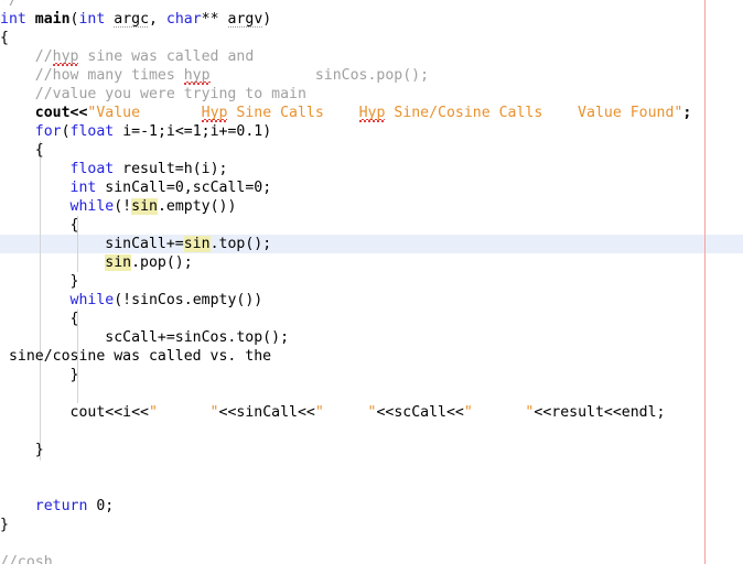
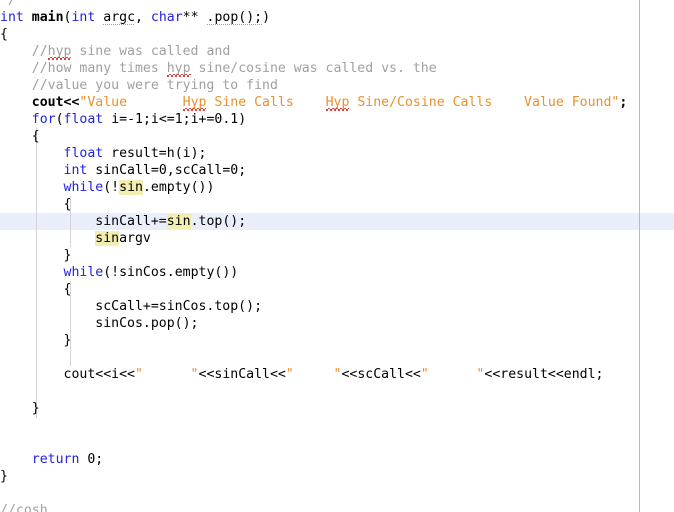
  */
- int main(int argc, char** argv)
+ int main(int argc, char** .pop();)
  {
  //hyp sine was called and
- //how many times hyp sinCos.pop();
+ //how many times hyp sine/cosine was called vs. the
- //value you were trying to main
+ //value you were trying to find
  cout<<"Value Hyp Sine Calls Hyp Sine/Cosine Calls Value Found";
  for(float i=-1;i<=1;i+=0.1)
  {
  float result=h(i);
  int sinCall=0,scCall=0;
  while(!sin.empty())
  {
  sinCall+=sin.top();
- sin.pop();
+ sinargv
  }
  while(!sinCos.empty())
  {
  scCall+=sinCos.top();
- sine/cosine was called vs. the
+ sinCos.pop();
  }
  cout<<i<<" "<<sinCall<<" "<<scCall<<" "<<result<<endl;
  }
  return 0;
  }
  //cosh
